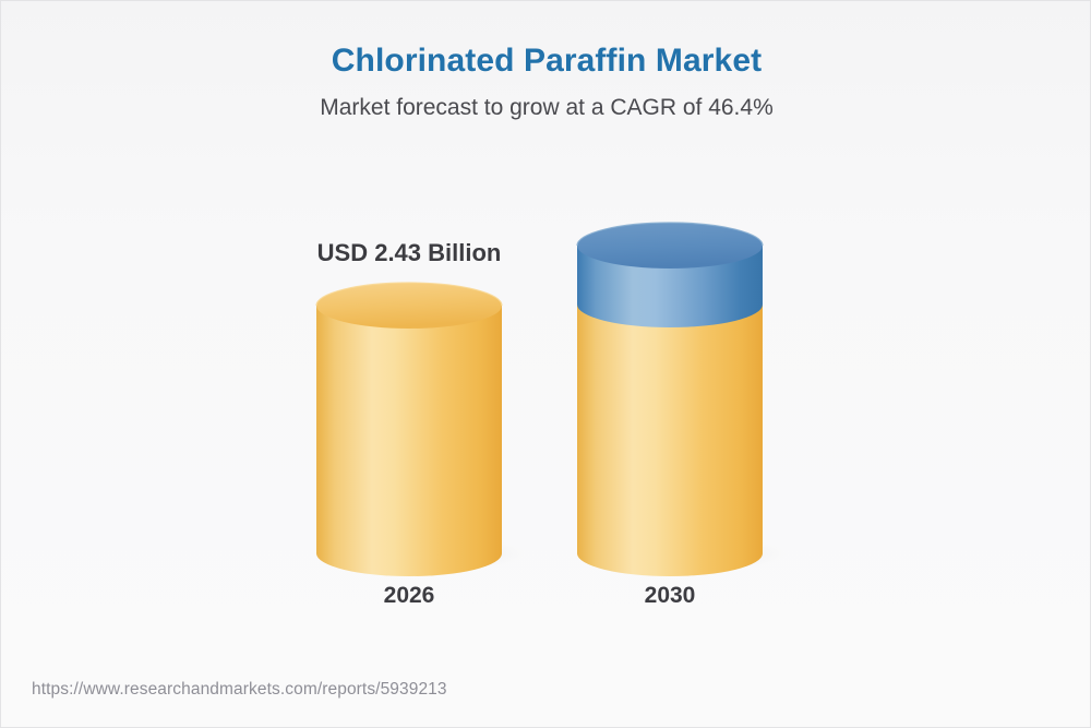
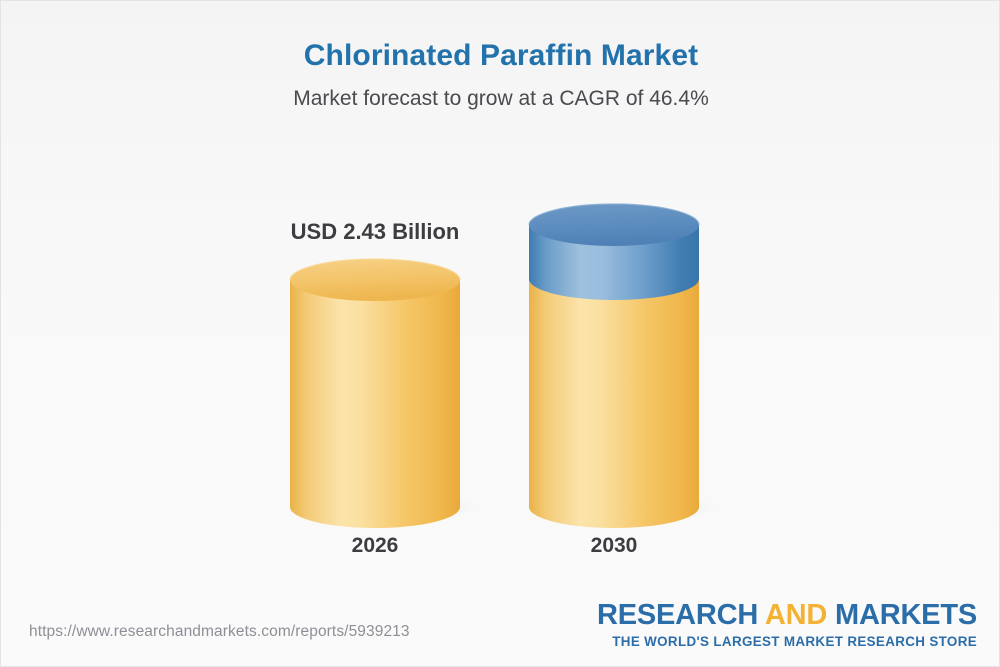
  Chlorinated Paraffin Market
  Market forecast to grow at a CAGR of 46.4%
  USD 2.43 Billion
  2026
  2030
  https://www.researchandmarkets.com/reports/5939213
+ RESEARCH AND MARKETS
+ THE WORLD'S LARGEST MARKET RESEARCH STORE
